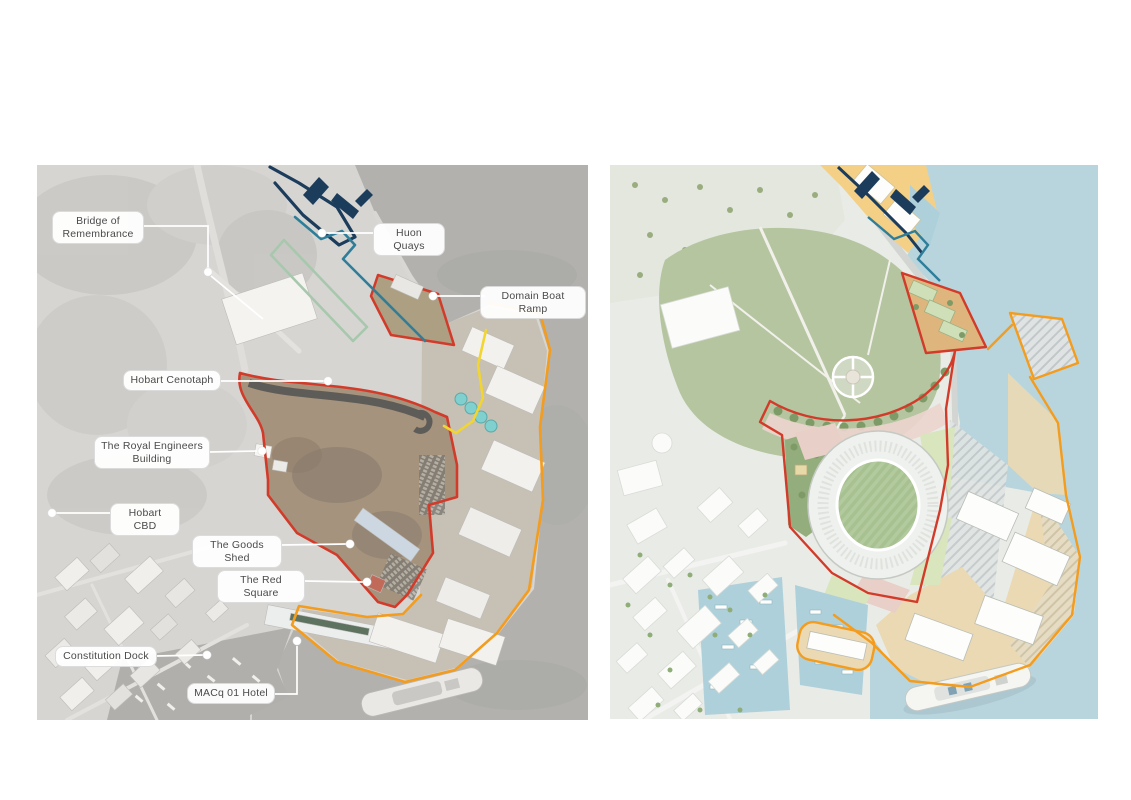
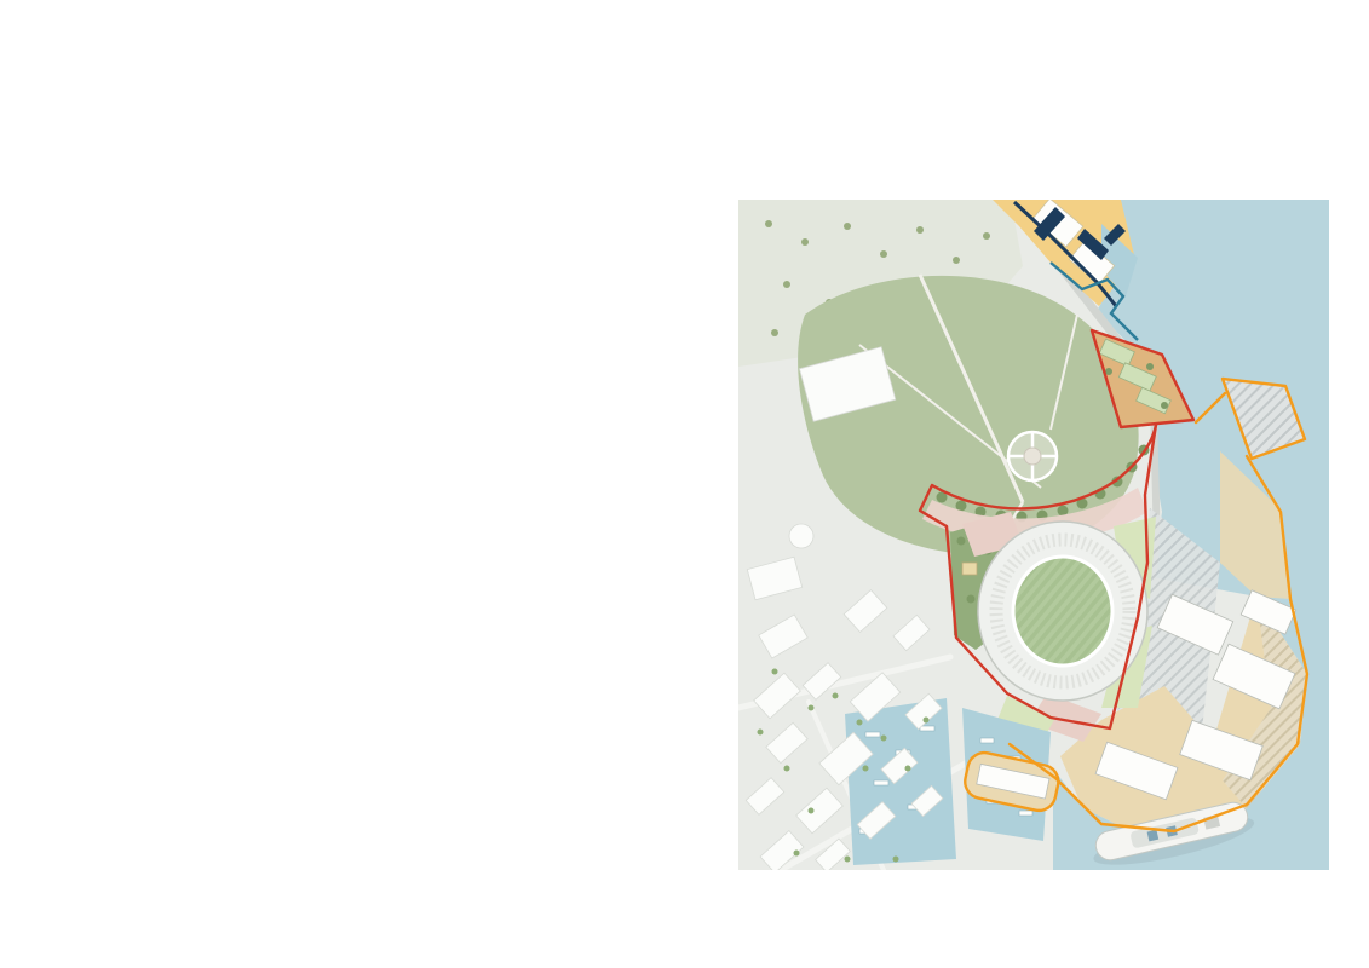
- Bridge of Remembrance
- Huon Quays
- Domain Boat Ramp
- Hobart Cenotaph
- The Royal Engineers Building
- Hobart CBD
- The Goods Shed
- The Red Square
- Constitution Dock
- MACq 01 Hotel
